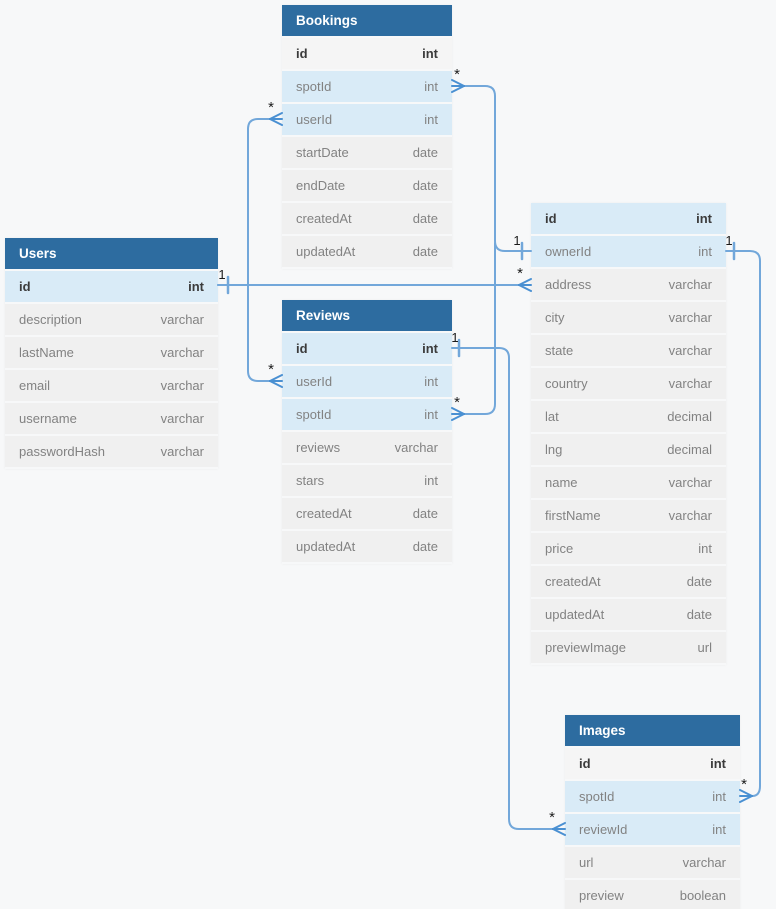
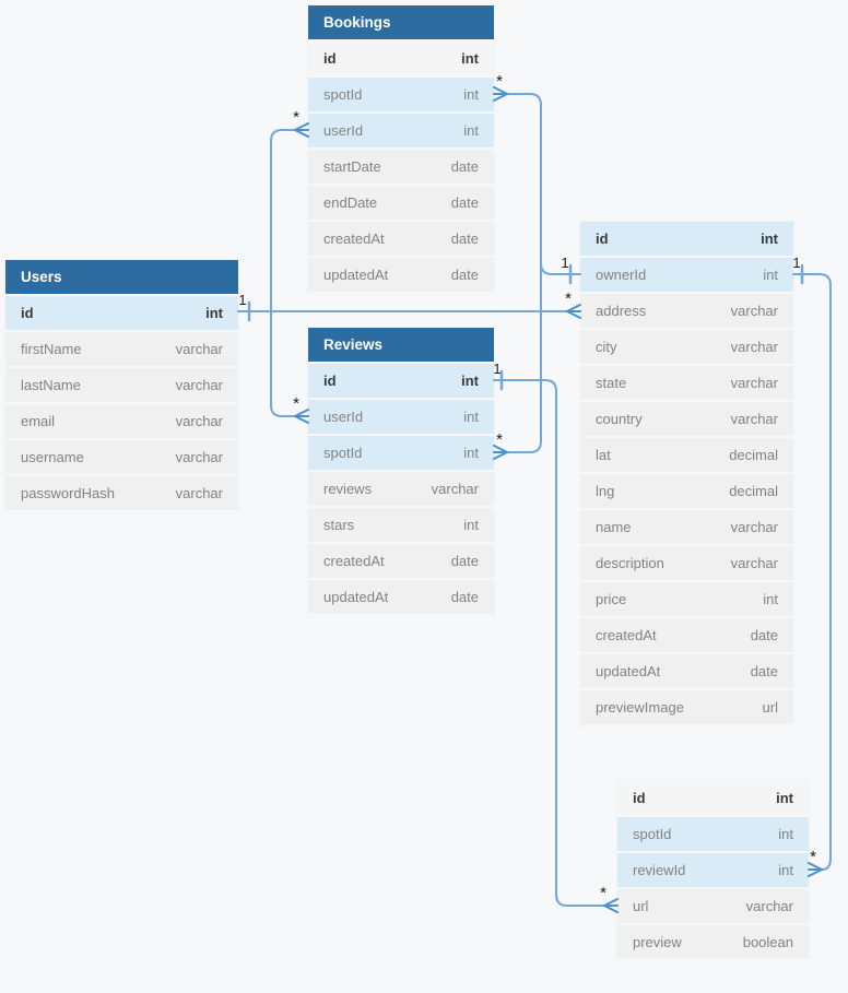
  Bookings
  id
  int
  spotId
  int
  userId
  int
  startDate
  date
  endDate
  date
  createdAt
  date
  updatedAt
  date
  Users
  id
  int
- description
+ firstName
  varchar
  lastName
  varchar
  email
  varchar
  username
  varchar
  passwordHash
  varchar
  Reviews
  id
  int
  userId
  int
  spotId
  int
  reviews
  varchar
  stars
  int
  createdAt
  date
  updatedAt
  date
  id
  int
  ownerId
  int
  address
  varchar
  city
  varchar
  state
  varchar
  country
  varchar
  lat
  decimal
  lng
  decimal
  name
  varchar
- firstName
+ description
  varchar
  price
  int
  createdAt
  date
  updatedAt
  date
  previewImage
  url
- Images
  id
  int
  spotId
  int
  reviewId
  int
  url
  varchar
  preview
  boolean
  1
  *
  *
  *
  1
  *
  *
  1
  *
  1
  *
